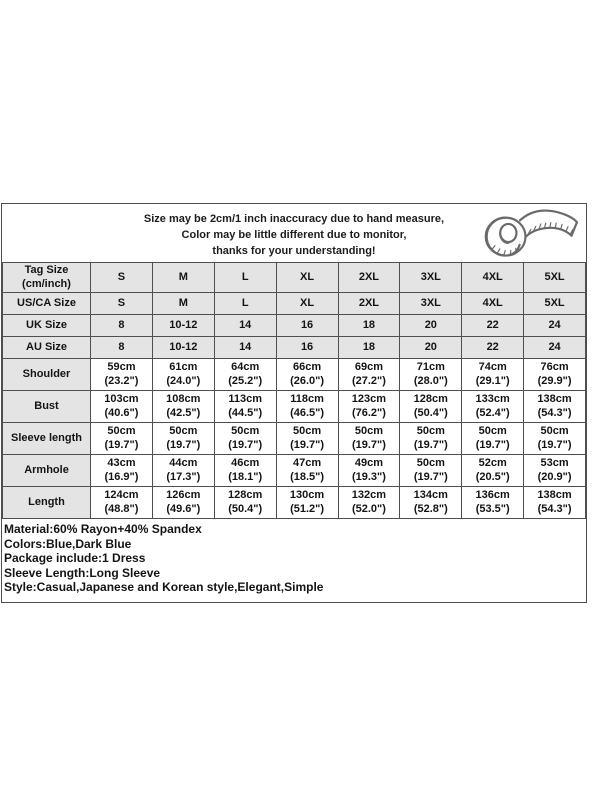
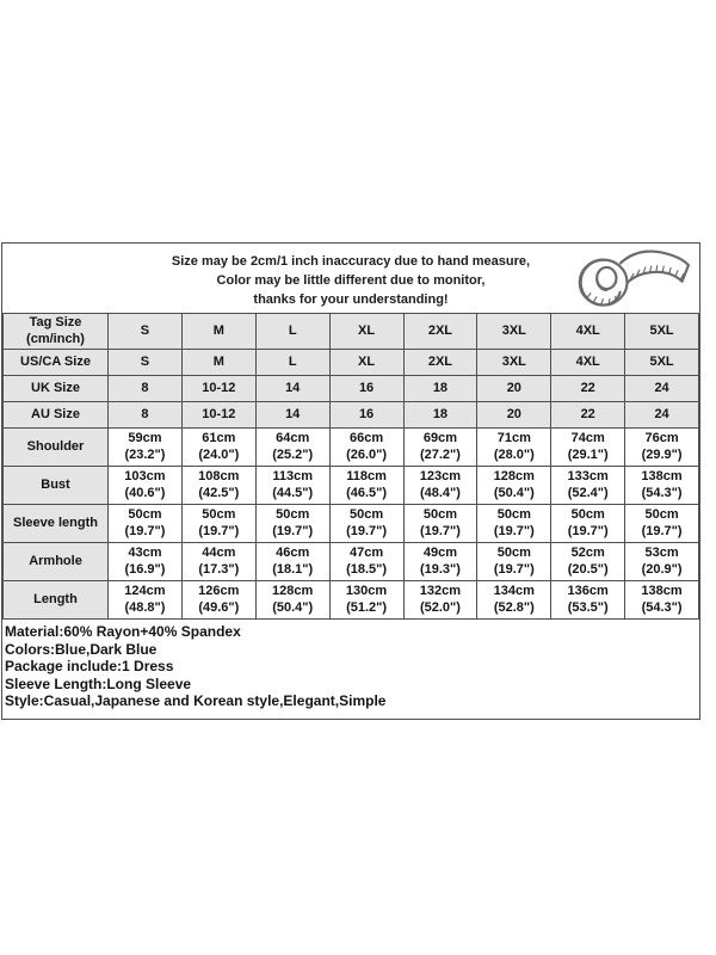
  Size may be 2cm/1 inch inaccuracy due to hand measure,
  Color may be little different due to monitor,
  thanks for your understanding!
  Tag Size (cm/inch)	S	M	L	XL	2XL	3XL	4XL	5XL
  US/CA Size	S	M	L	XL	2XL	3XL	4XL	5XL
  UK Size	8	10-12	14	16	18	20	22	24
  AU Size	8	10-12	14	16	18	20	22	24
  Shoulder	59cm (23.2")	61cm (24.0")	64cm (25.2")	66cm (26.0")	69cm (27.2")	71cm (28.0")	74cm (29.1")	76cm (29.9")
- Bust	103cm (40.6")	108cm (42.5")	113cm (44.5")	118cm (46.5")	123cm (76.2")	128cm (50.4")	133cm (52.4")	138cm (54.3")
+ Bust	103cm (40.6")	108cm (42.5")	113cm (44.5")	118cm (46.5")	123cm (48.4")	128cm (50.4")	133cm (52.4")	138cm (54.3")
  Sleeve length	50cm (19.7")	50cm (19.7")	50cm (19.7")	50cm (19.7")	50cm (19.7")	50cm (19.7")	50cm (19.7")	50cm (19.7")
  Armhole	43cm (16.9")	44cm (17.3")	46cm (18.1")	47cm (18.5")	49cm (19.3")	50cm (19.7")	52cm (20.5")	53cm (20.9")
  Length	124cm (48.8")	126cm (49.6")	128cm (50.4")	130cm (51.2")	132cm (52.0")	134cm (52.8")	136cm (53.5")	138cm (54.3")
  Material:60% Rayon+40% Spandex
  Colors:Blue,Dark Blue
  Package include:1 Dress
  Sleeve Length:Long Sleeve
  Style:Casual,Japanese and Korean style,Elegant,Simple
